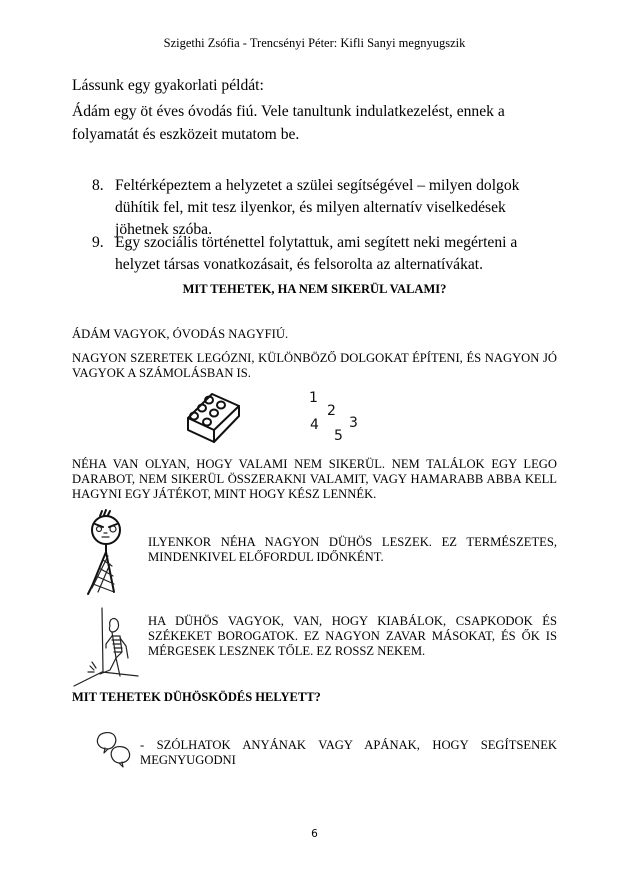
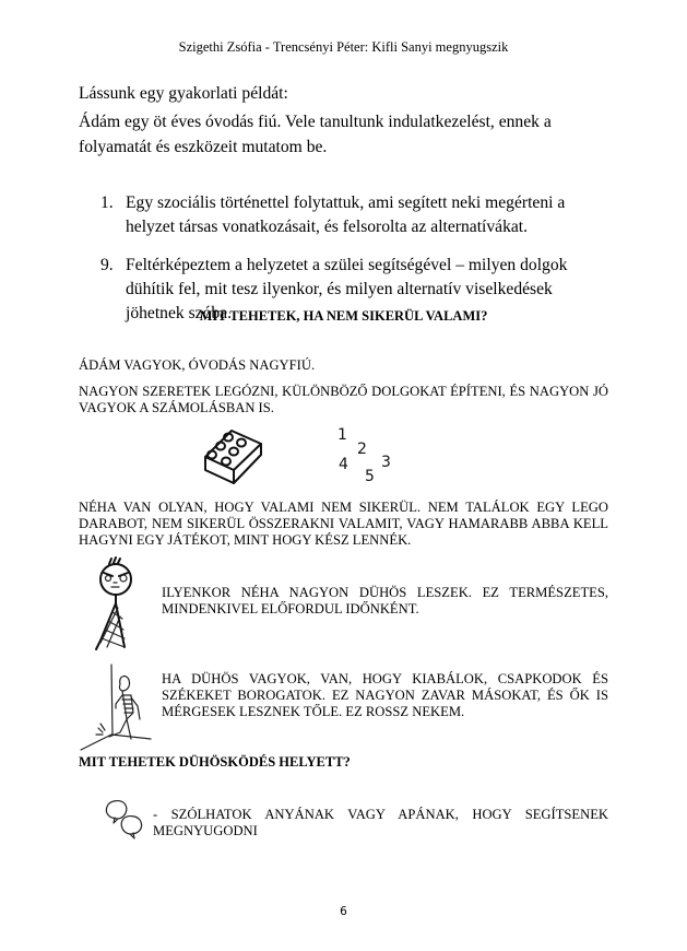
  Szigethi Zsófia - Trencsényi Péter: Kifli Sanyi megnyugszik
  Lássunk egy gyakorlati példát:
  Ádám egy öt éves óvodás fiú. Vele tanultunk indulatkezelést, ennek a folyamatát és eszközeit mutatom be.
- 8.
+ 1.
- Feltérképeztem a helyzetet a szülei segítségével – milyen dolgok dühítik fel, mit tesz ilyenkor, és milyen alternatív viselkedések jöhetnek szóba.
+ Egy szociális történettel folytattuk, ami segített neki megérteni a helyzet társas vonatkozásait, és felsorolta az alternatívákat.
  9.
- Egy szociális történettel folytattuk, ami segített neki megérteni a helyzet társas vonatkozásait, és felsorolta az alternatívákat.
+ Feltérképeztem a helyzetet a szülei segítségével – milyen dolgok dühítik fel, mit tesz ilyenkor, és milyen alternatív viselkedések jöhetnek szóba.
  MIT TEHETEK, HA NEM SIKERÜL VALAMI?
  ÁDÁM VAGYOK, ÓVODÁS NAGYFIÚ.
  NAGYON SZERETEK LEGÓZNI, KÜLÖNBÖZŐ DOLGOKAT ÉPÍTENI, ÉS NAGYON JÓ VAGYOK A SZÁMOLÁSBAN IS.
  1
  2
  4
  5
  3
  NÉHA VAN OLYAN, HOGY VALAMI NEM SIKERÜL. NEM TALÁLOK EGY LEGO DARABOT, NEM SIKERÜL ÖSSZERAKNI VALAMIT, VAGY HAMARABB ABBA KELL HAGYNI EGY JÁTÉKOT, MINT HOGY KÉSZ LENNÉK.
  ILYENKOR NÉHA NAGYON DÜHÖS LESZEK. EZ TERMÉSZETES, MINDENKIVEL ELŐFORDUL IDŐNKÉNT.
  HA DÜHÖS VAGYOK, VAN, HOGY KIABÁLOK, CSAPKODOK ÉS SZÉKEKET BOROGATOK. EZ NAGYON ZAVAR MÁSOKAT, ÉS ŐK IS MÉRGESEK LESZNEK TŐLE. EZ ROSSZ NEKEM.
  MIT TEHETEK DÜHÖSKÖDÉS HELYETT?
  - SZÓLHATOK ANYÁNAK VAGY APÁNAK, HOGY SEGÍTSENEK MEGNYUGODNI
  6
